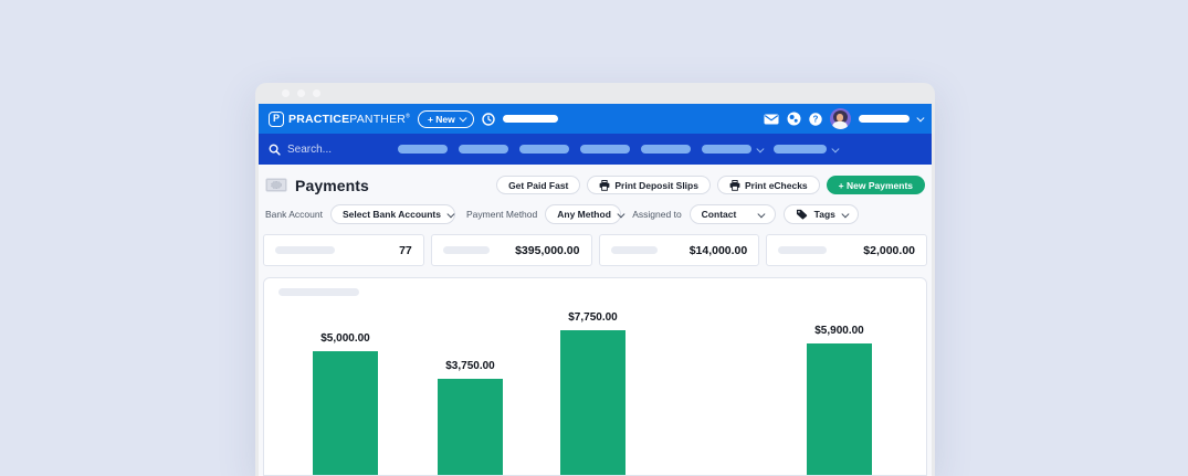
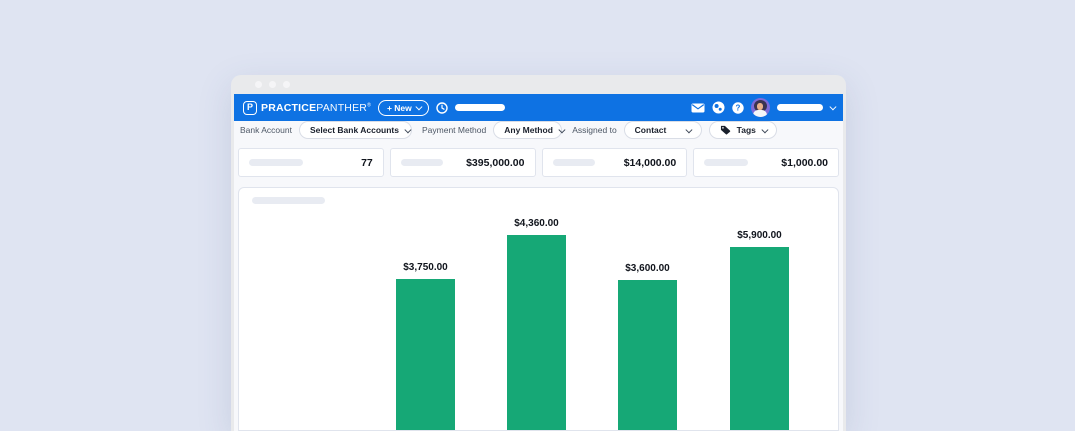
  P
  PRACTICEPANTHER
  + New
  ?
- Search...
- Payments
- Get Paid Fast
- Print Deposit Slips
- Print eChecks
- + New Payments
  Bank Account
  Select Bank Accounts
  Payment Method
  Any Method
  Assigned to
  Contact
  Tags
  77
  $395,000.00
  $14,000.00
- $2,000.00
+ $1,000.00
- $5,000.00
  $3,750.00
- $7,750.00
+ $4,360.00
+ $3,600.00
  $5,900.00
